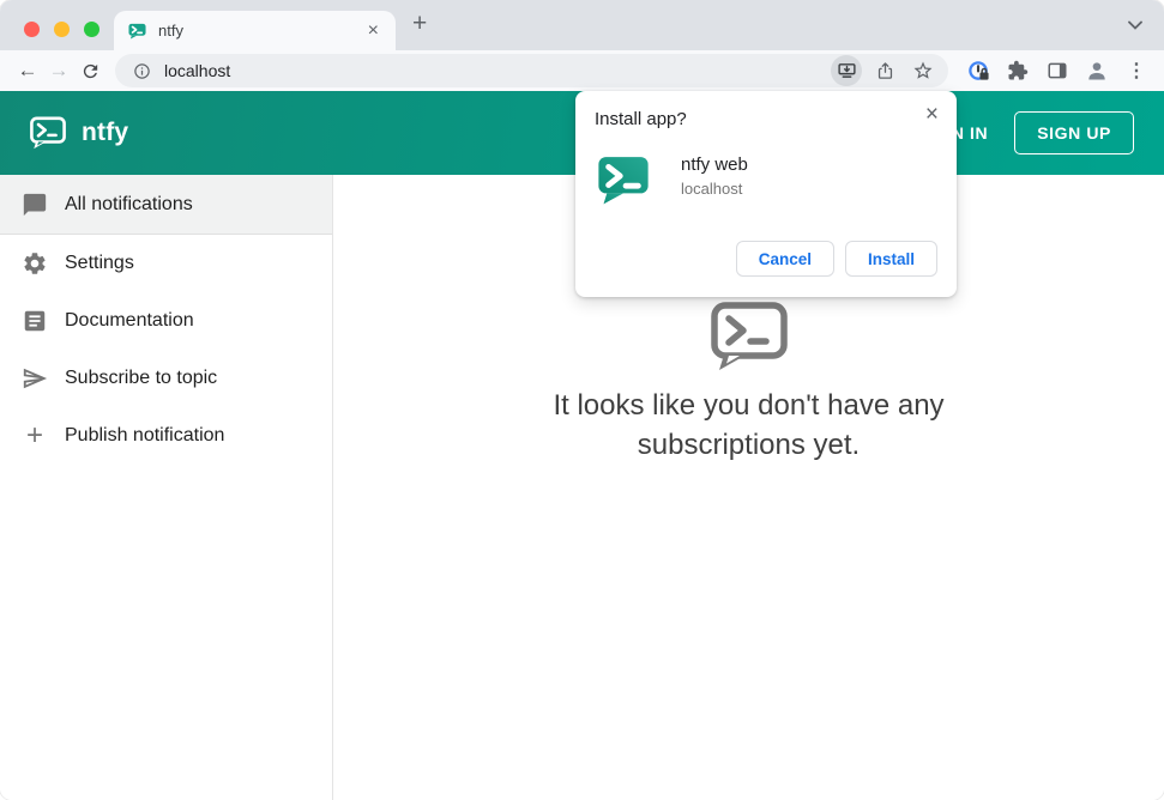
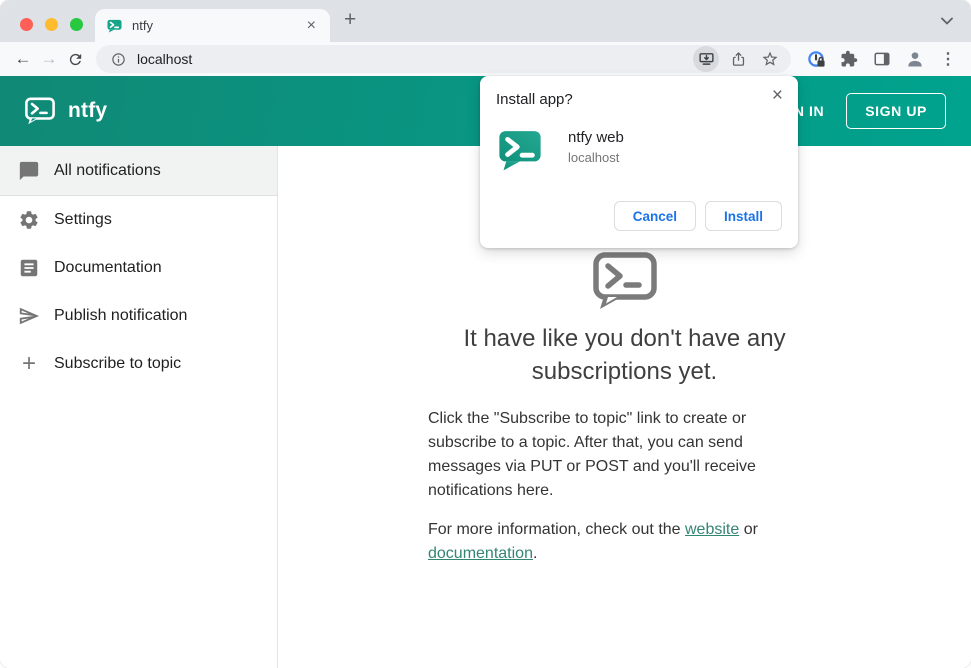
  ntfy
  ×
  +
  ←
  →
  localhost
  ⋮
  ntfy
  SIGN UP
  All notifications
  Settings
  Documentation
- Subscribe to topic
+ Publish notification
  +
- Publish notification
+ Subscribe to topic
- It looks like you don't have any subscriptions yet.
+ It have like you don't have any subscriptions yet.
+ Click the "Subscribe to topic" link to create or subscribe to a topic. After that, you can send messages via PUT or POST and you'll receive notifications here.
+ For more information, check out the website or documentation.
  Install app?
  ×
  ntfy web
  localhost
  Cancel
  Install
